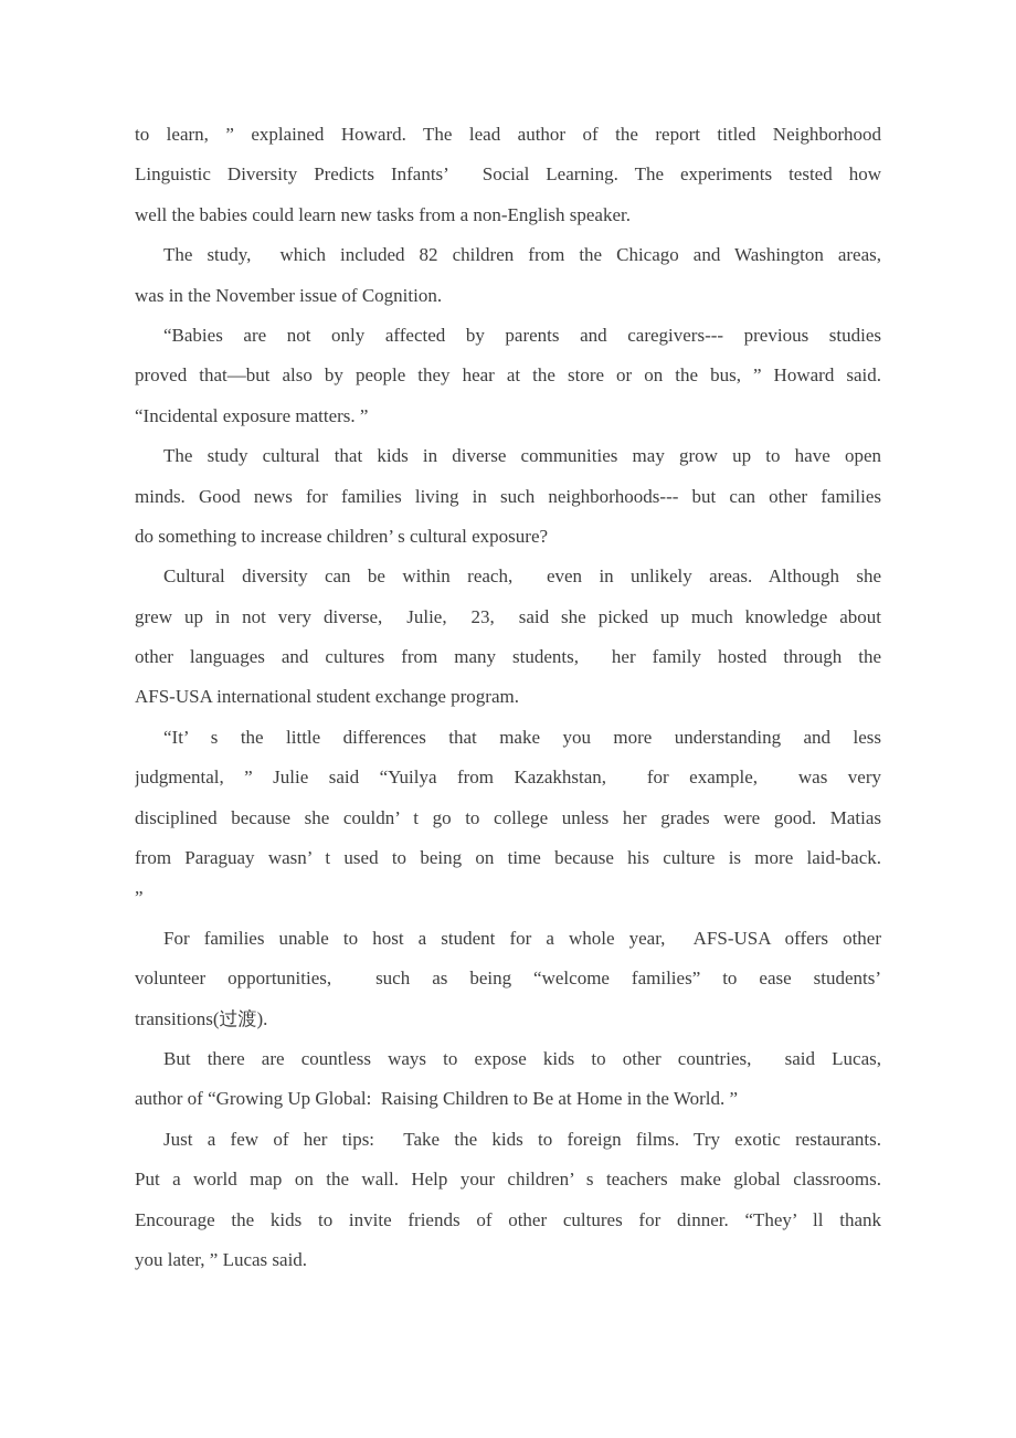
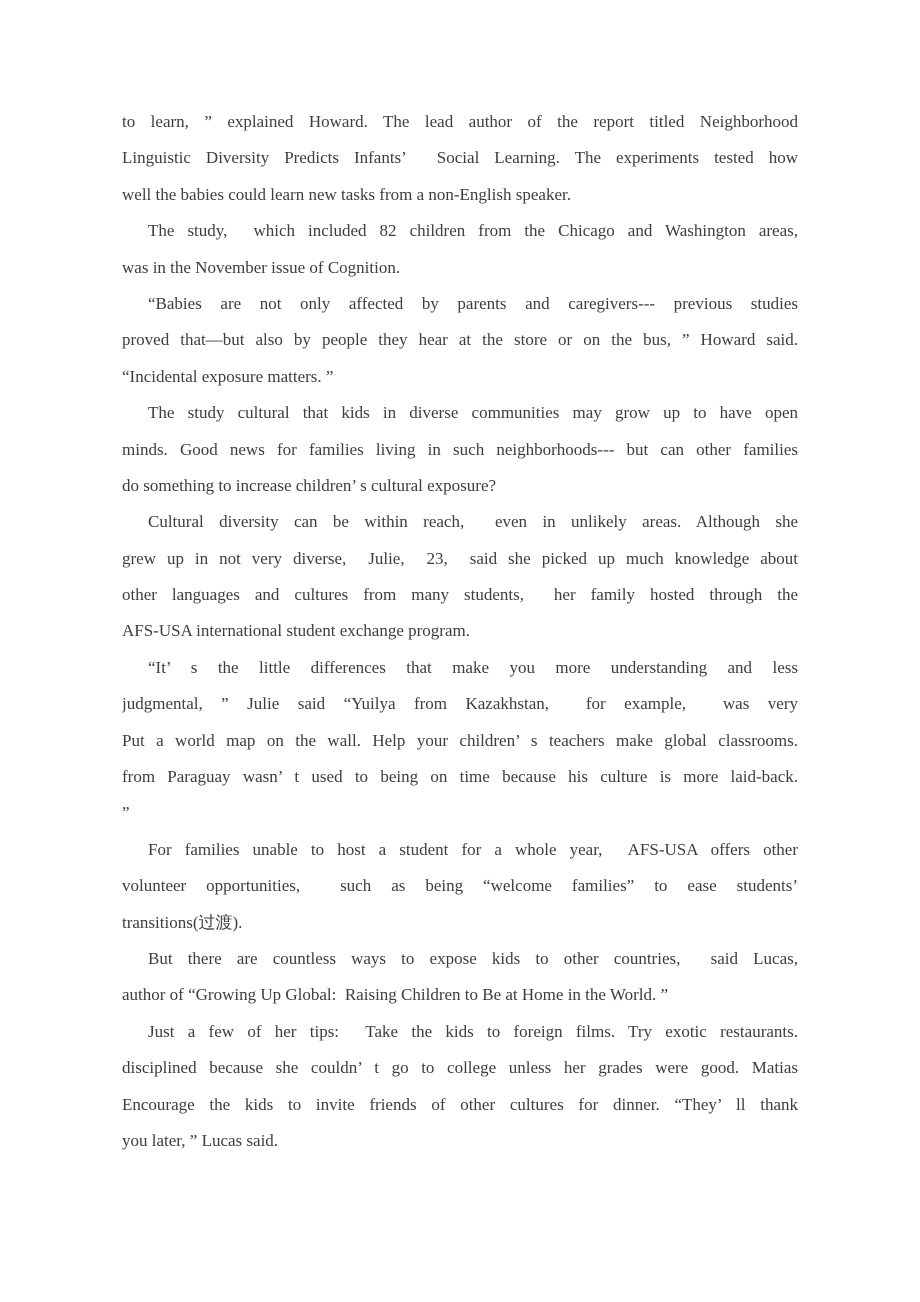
  to learn, ” explained Howard. The lead author of the report titled Neighborhood
  Linguistic Diversity Predicts Infants’ Social Learning. The experiments tested how
  well the babies could learn new tasks from a non-English speaker.
  The study, which included 82 children from the Chicago and Washington areas,
  was in the November issue of Cognition.
  “Babies are not only affected by parents and caregivers--- previous studies
  proved that—but also by people they hear at the store or on the bus, ” Howard said.
  “Incidental exposure matters. ”
  The study cultural that kids in diverse communities may grow up to have open
  minds. Good news for families living in such neighborhoods--- but can other families
  do something to increase children’ s cultural exposure?
  Cultural diversity can be within reach, even in unlikely areas. Although she
  grew up in not very diverse, Julie, 23, said she picked up much knowledge about
  other languages and cultures from many students, her family hosted through the
  AFS-USA international student exchange program.
  “It’ s the little differences that make you more understanding and less
  judgmental, ” Julie said “Yuilya from Kazakhstan, for example, was very
- disciplined because she couldn’ t go to college unless her grades were good. Matias
+ Put a world map on the wall. Help your children’ s teachers make global classrooms.
  from Paraguay wasn’ t used to being on time because his culture is more laid-back.
  ”
  For families unable to host a student for a whole year, AFS-USA offers other
  volunteer opportunities, such as being “welcome families” to ease students’
  transitions(过渡).
  But there are countless ways to expose kids to other countries, said Lucas,
  author of “Growing Up Global: Raising Children to Be at Home in the World. ”
  Just a few of her tips: Take the kids to foreign films. Try exotic restaurants.
- Put a world map on the wall. Help your children’ s teachers make global classrooms.
+ disciplined because she couldn’ t go to college unless her grades were good. Matias
  Encourage the kids to invite friends of other cultures for dinner. “They’ ll thank
  you later, ” Lucas said.
